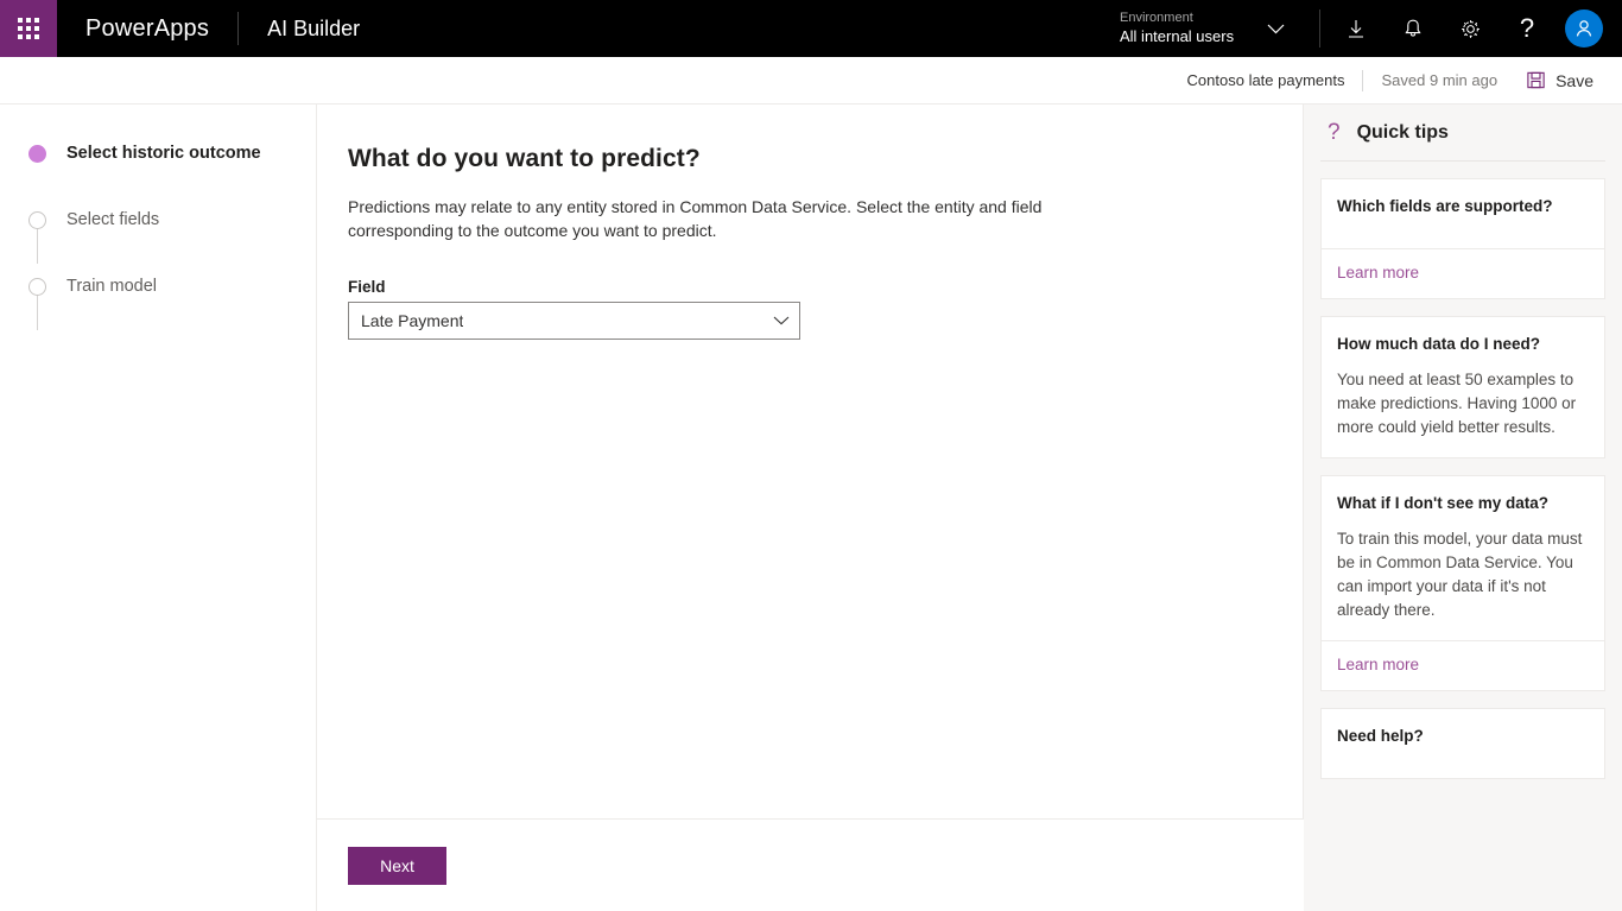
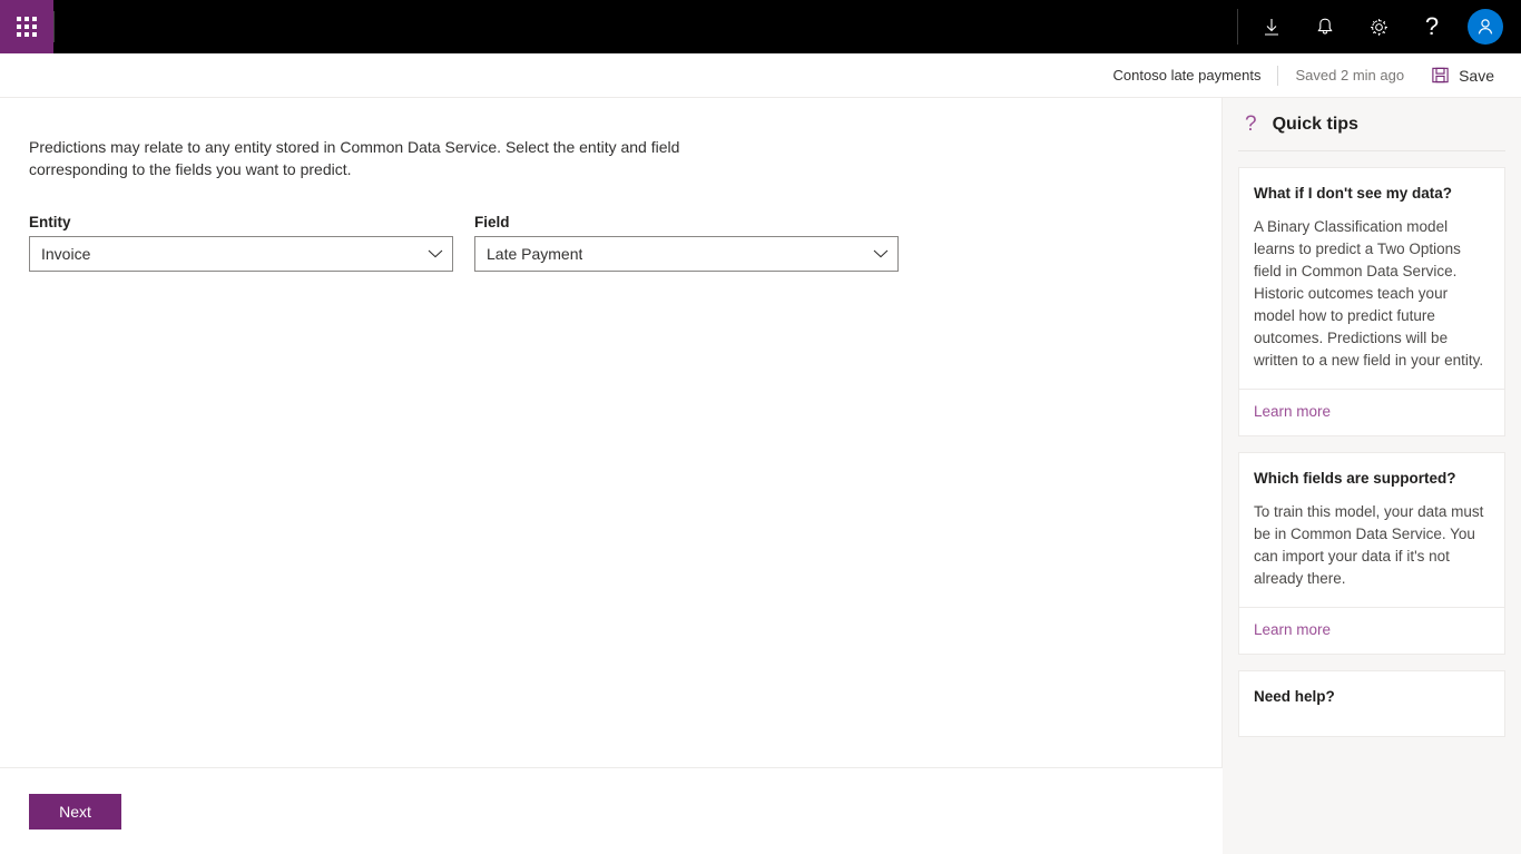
- PowerApps
- AI Builder
- Environment
- All internal users
  ?
  Contoso late payments
- Saved 9 min ago
+ Saved 2 min ago
  Save
- Select historic outcome
- Select fields
- Train model
- What do you want to predict?
- Predictions may relate to any entity stored in Common Data Service. Select the entity and field corresponding to the outcome you want to predict.
+ Predictions may relate to any entity stored in Common Data Service. Select the entity and field corresponding to the fields you want to predict.
+ Entity
+ Invoice
  Field
  Late Payment
  Next
  ?
  Quick tips
- Which fields are supported?
+ What if I don't see my data?
+ A Binary Classification model learns to predict a Two Options field in Common Data Service. Historic outcomes teach your model how to predict future outcomes. Predictions will be written to a new field in your entity.
  Learn more
- How much data do I need?
- You need at least 50 examples to make predictions. Having 1000 or more could yield better results.
- What if I don't see my data?
+ Which fields are supported?
  To train this model, your data must be in Common Data Service. You can import your data if it's not already there.
  Learn more
  Need help?
